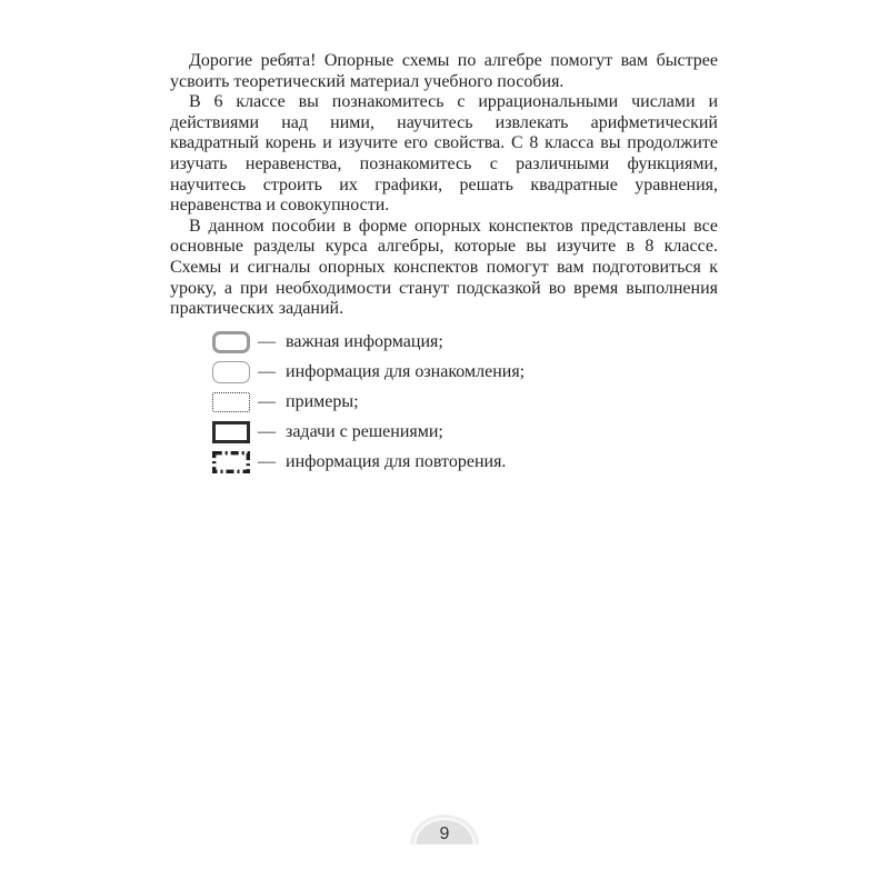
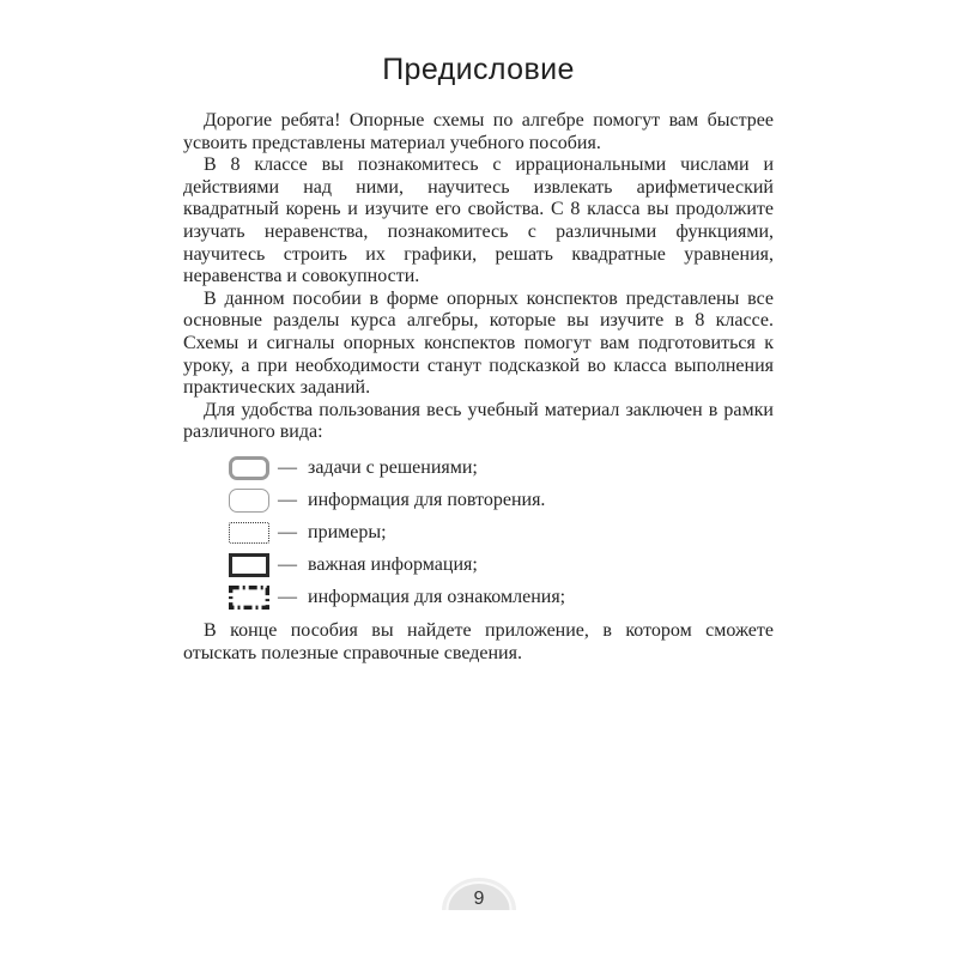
+ Предисловие
- Дорогие ребята! Опорные схемы по алгебре помогут вам быстрее усвоить теоретический материал учебного пособия.
+ Дорогие ребята! Опорные схемы по алгебре помогут вам быстрее усвоить представлены материал учебного пособия.
- В 6 классе вы познакомитесь с иррациональными числами и действиями над ними, научитесь извлекать арифметический квадратный корень и изучите его свойства. С 8 класса вы продолжите изучать неравенства, познакомитесь с различными функциями, научитесь строить их графики, решать квадратные уравнения, неравенства и совокупности.
+ В 8 классе вы познакомитесь с иррациональными числами и действиями над ними, научитесь извлекать арифметический квадратный корень и изучите его свойства. С 8 класса вы продолжите изучать неравенства, познакомитесь с различными функциями, научитесь строить их графики, решать квадратные уравнения, неравенства и совокупности.
- В данном пособии в форме опорных конспектов представлены все основные разделы курса алгебры, которые вы изучите в 8 классе. Схемы и сигналы опорных конспектов помогут вам подготовиться к уроку, а при необходимости станут подсказкой во время выполнения практических заданий.
+ В данном пособии в форме опорных конспектов представлены все основные разделы курса алгебры, которые вы изучите в 8 классе. Схемы и сигналы опорных конспектов помогут вам подготовиться к уроку, а при необходимости станут подсказкой во класса выполнения практических заданий.
+ Для удобства пользования весь учебный материал заключен в рамки различного вида:
  —
- важная информация;
+ задачи с решениями;
  —
- информация для ознакомления;
+ информация для повторения.
  —
  примеры;
  —
- задачи с решениями;
+ важная информация;
  —
- информация для повторения.
+ информация для ознакомления;
+ В конце пособия вы найдете приложение, в котором сможете отыскать полезные справочные сведения.
  9
